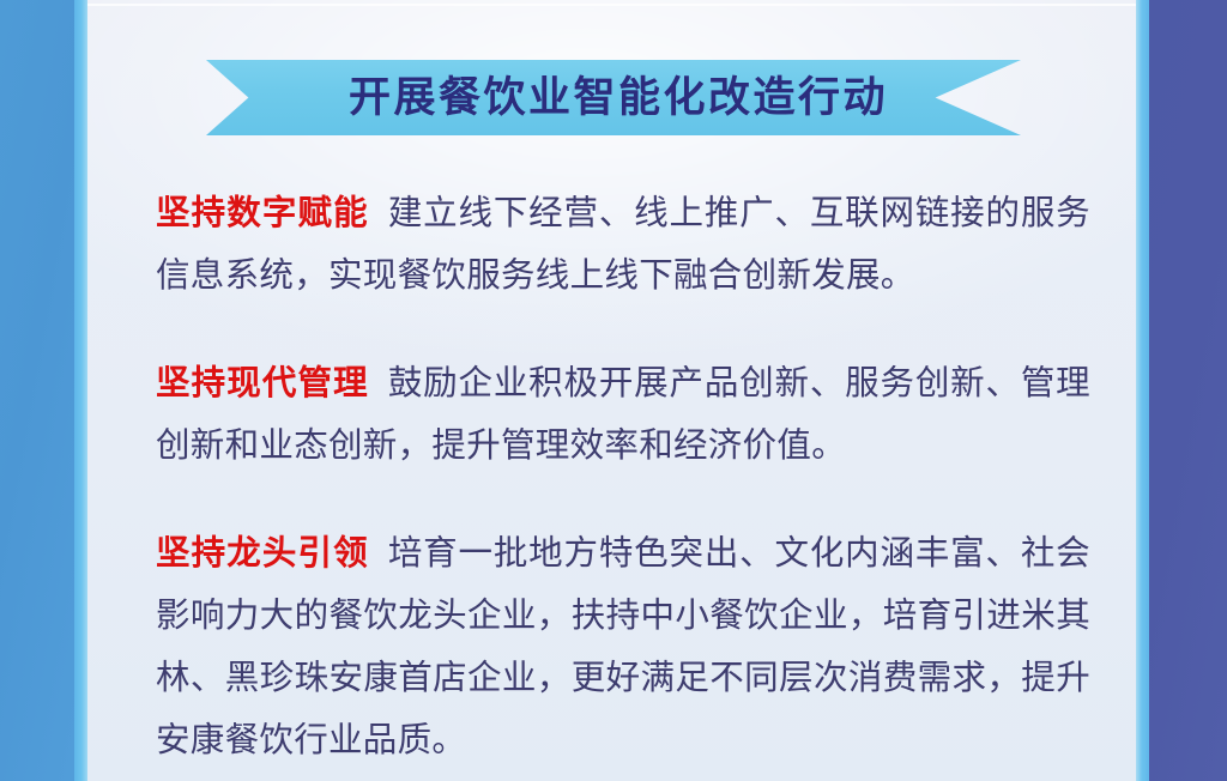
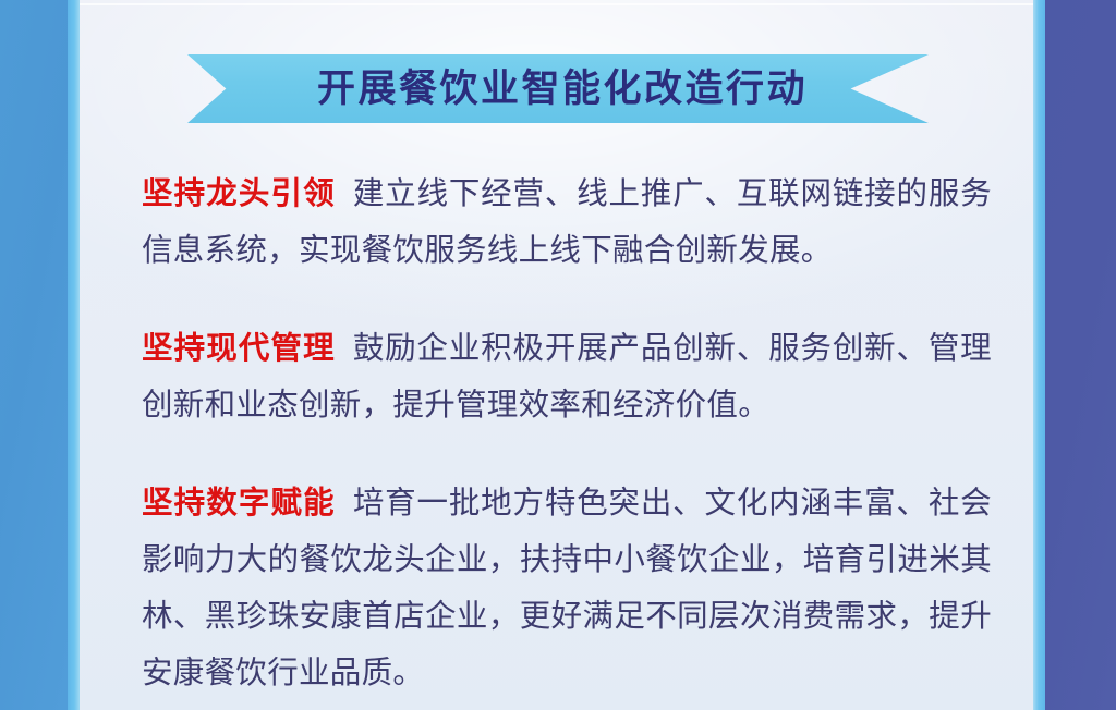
  开展餐饮业智能化改造行动
- 坚持数字赋能 建立线下经营、线上推广、互联网链接的服务信息系统，实现餐饮服务线上线下融合创新发展。
+ 坚持龙头引领 建立线下经营、线上推广、互联网链接的服务信息系统，实现餐饮服务线上线下融合创新发展。
  坚持现代管理 鼓励企业积极开展产品创新、服务创新、管理创新和业态创新，提升管理效率和经济价值。
- 坚持龙头引领 培育一批地方特色突出、文化内涵丰富、社会影响力大的餐饮龙头企业，扶持中小餐饮企业，培育引进米其林、黑珍珠安康首店企业，更好满足不同层次消费需求，提升安康餐饮行业品质。
+ 坚持数字赋能 培育一批地方特色突出、文化内涵丰富、社会影响力大的餐饮龙头企业，扶持中小餐饮企业，培育引进米其林、黑珍珠安康首店企业，更好满足不同层次消费需求，提升安康餐饮行业品质。
